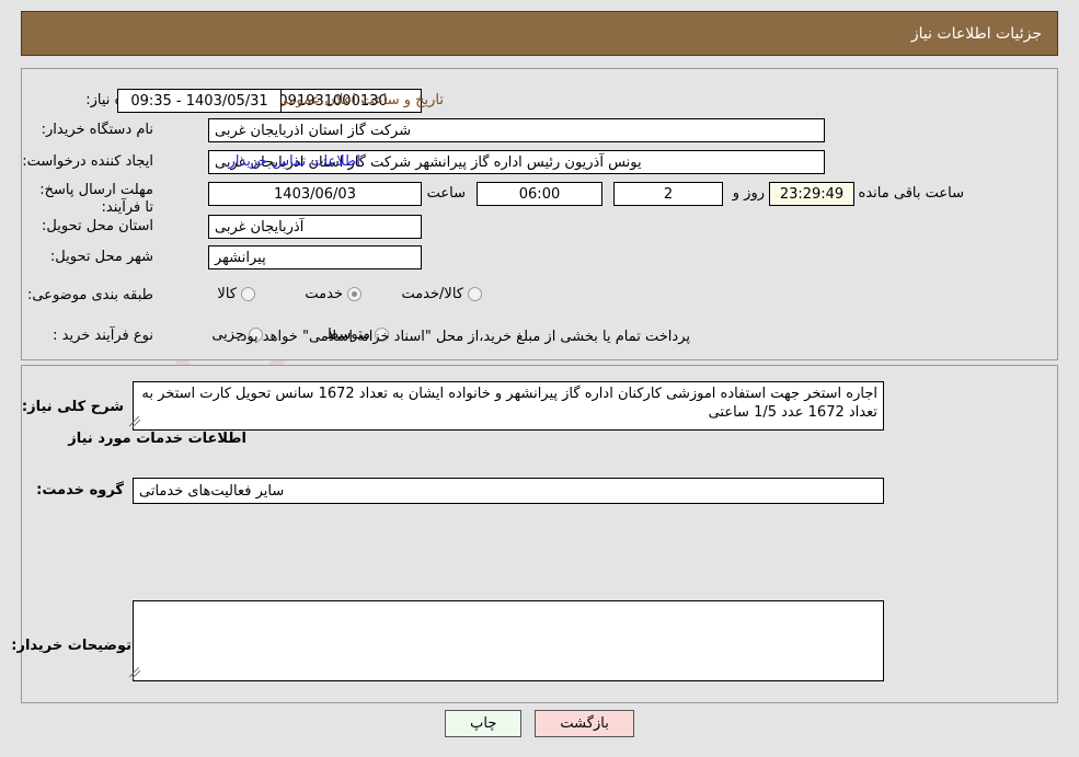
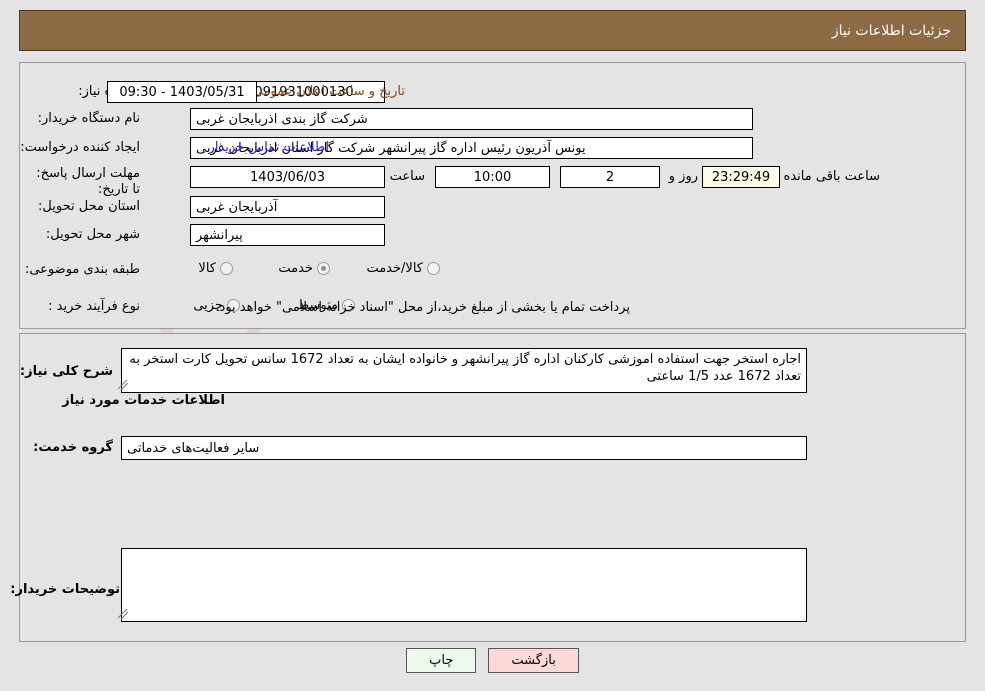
  جزئیات اطلاعات نیاز
  091931000130
  تاریخ و ساعت اعلان عمومی
- 1403/05/31 - 09:35
+ 1403/05/31 - 09:30
  نام دستگاه خریدار:
- شرکت گاز استان اذربایجان غربی
+ شرکت گاز بندی اذربایجان غربی
  ایجاد کننده درخواست:
  یونس آذریون رئیس اداره گاز پیرانشهر شرکت گاز استان اذربایجان غربی
  اطلاعات تماس خریدار
- مهلت ارسال پاسخ: تا فرآیند:
+ مهلت ارسال پاسخ: تا تاریخ:
  1403/06/03
  ساعت
- 06:00
+ 10:00
  2
  روز و
  23:29:49
  ساعت باقی مانده
  استان محل تحویل:
  آذربایجان غربی
  شهر محل تحویل:
  پیرانشهر
  طبقه بندی موضوعی:
  کالا
  خدمت
  کالا/خدمت
  نوع فرآیند خرید :
  جزیی
  متوسط
  پرداخت تمام یا بخشی از مبلغ خرید،از محل "اسناد خزانه اسلامی" خواهد بود.
  شرح کلی نیاز:
  اجاره استخر جهت استفاده اموزشی کارکنان اداره گاز پیرانشهر و خانواده ایشان به تعداد 1672 سانس تحویل کارت استخر به تعداد 1672 عدد 1/5 ساعتی
  اطلاعات خدمات مورد نیاز
  گروه خدمت:
  سایر فعالیت‌های خدماتی
  توضیحات خریدار:
  بازگشت
  چاپ
